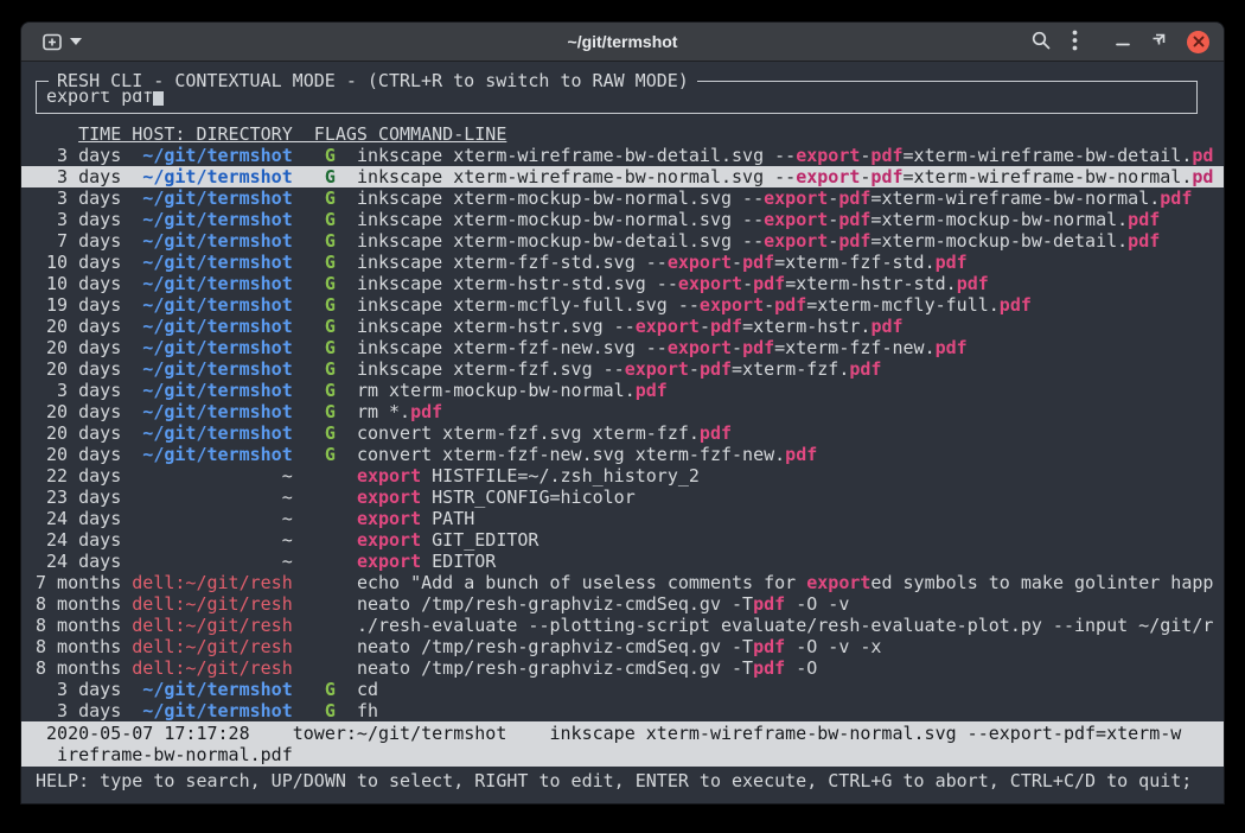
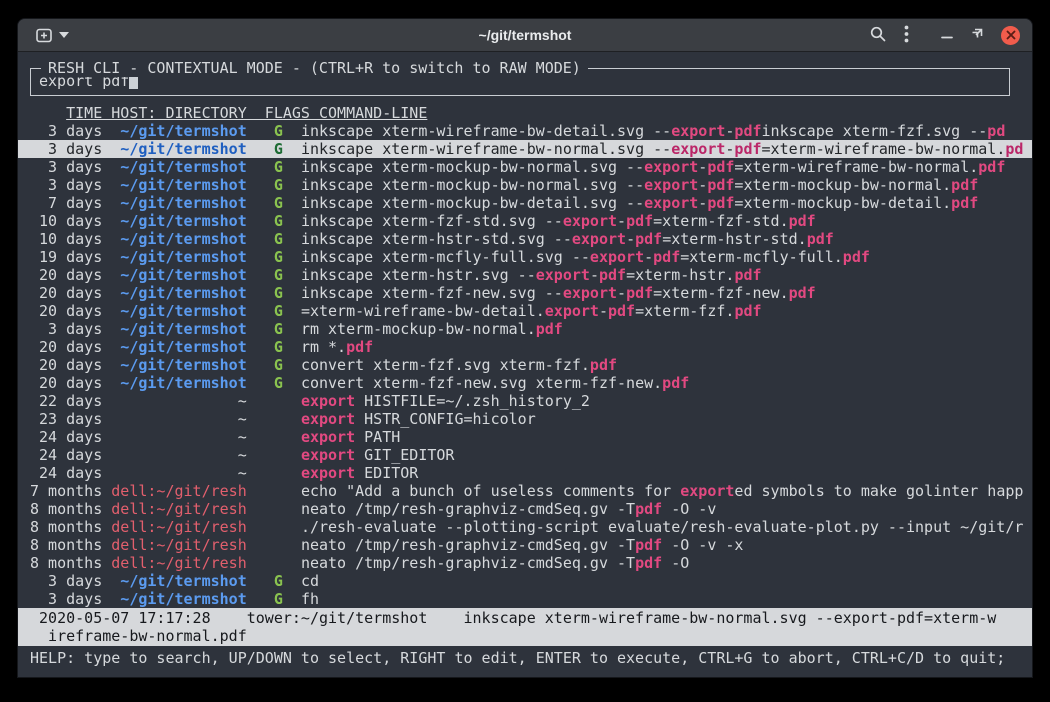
  ~/git/termshot
  RESH CLI - CONTEXTUAL MODE - (CTRL+R to switch to RAW MODE)
  export pdf
  TIME HOST: DIRECTORY FLAGS COMMAND-LINE
- 3 days ~/git/termshot G inkscape xterm-wireframe-bw-detail.svg --export-pdf=xterm-wireframe-bw-detail.pd
+ 3 days ~/git/termshot G inkscape xterm-wireframe-bw-detail.svg --export-pdfinkscape xterm-fzf.svg --pd
  3 days ~/git/termshot G inkscape xterm-wireframe-bw-normal.svg --export-pdf=xterm-wireframe-bw-normal.pd
  3 days ~/git/termshot G inkscape xterm-mockup-bw-normal.svg --export-pdf=xterm-wireframe-bw-normal.pdf
  3 days ~/git/termshot G inkscape xterm-mockup-bw-normal.svg --export-pdf=xterm-mockup-bw-normal.pdf
  7 days ~/git/termshot G inkscape xterm-mockup-bw-detail.svg --export-pdf=xterm-mockup-bw-detail.pdf
  10 days ~/git/termshot G inkscape xterm-fzf-std.svg --export-pdf=xterm-fzf-std.pdf
  10 days ~/git/termshot G inkscape xterm-hstr-std.svg --export-pdf=xterm-hstr-std.pdf
  19 days ~/git/termshot G inkscape xterm-mcfly-full.svg --export-pdf=xterm-mcfly-full.pdf
  20 days ~/git/termshot G inkscape xterm-hstr.svg --export-pdf=xterm-hstr.pdf
  20 days ~/git/termshot G inkscape xterm-fzf-new.svg --export-pdf=xterm-fzf-new.pdf
- 20 days ~/git/termshot G inkscape xterm-fzf.svg --export-pdf=xterm-fzf.pdf
+ 20 days ~/git/termshot G =xterm-wireframe-bw-detail.export-pdf=xterm-fzf.pdf
  3 days ~/git/termshot G rm xterm-mockup-bw-normal.pdf
  20 days ~/git/termshot G rm *.pdf
  20 days ~/git/termshot G convert xterm-fzf.svg xterm-fzf.pdf
  20 days ~/git/termshot G convert xterm-fzf-new.svg xterm-fzf-new.pdf
  22 days ~ export HISTFILE=~/.zsh_history_2
  23 days ~ export HSTR_CONFIG=hicolor
  24 days ~ export PATH
  24 days ~ export GIT_EDITOR
  24 days ~ export EDITOR
  7 months dell:~/git/resh echo "Add a bunch of useless comments for exported symbols to make golinter happ
  8 months dell:~/git/resh neato /tmp/resh-graphviz-cmdSeq.gv -Tpdf -O -v
  8 months dell:~/git/resh ./resh-evaluate --plotting-script evaluate/resh-evaluate-plot.py --input ~/git/r
  8 months dell:~/git/resh neato /tmp/resh-graphviz-cmdSeq.gv -Tpdf -O -v -x
  8 months dell:~/git/resh neato /tmp/resh-graphviz-cmdSeq.gv -Tpdf -O
  3 days ~/git/termshot G cd
  3 days ~/git/termshot G fh
  2020-05-07 17:17:28 tower:~/git/termshot inkscape xterm-wireframe-bw-normal.svg --export-pdf=xterm-w
  ireframe-bw-normal.pdf
  HELP: type to search, UP/DOWN to select, RIGHT to edit, ENTER to execute, CTRL+G to abort, CTRL+C/D to quit;
